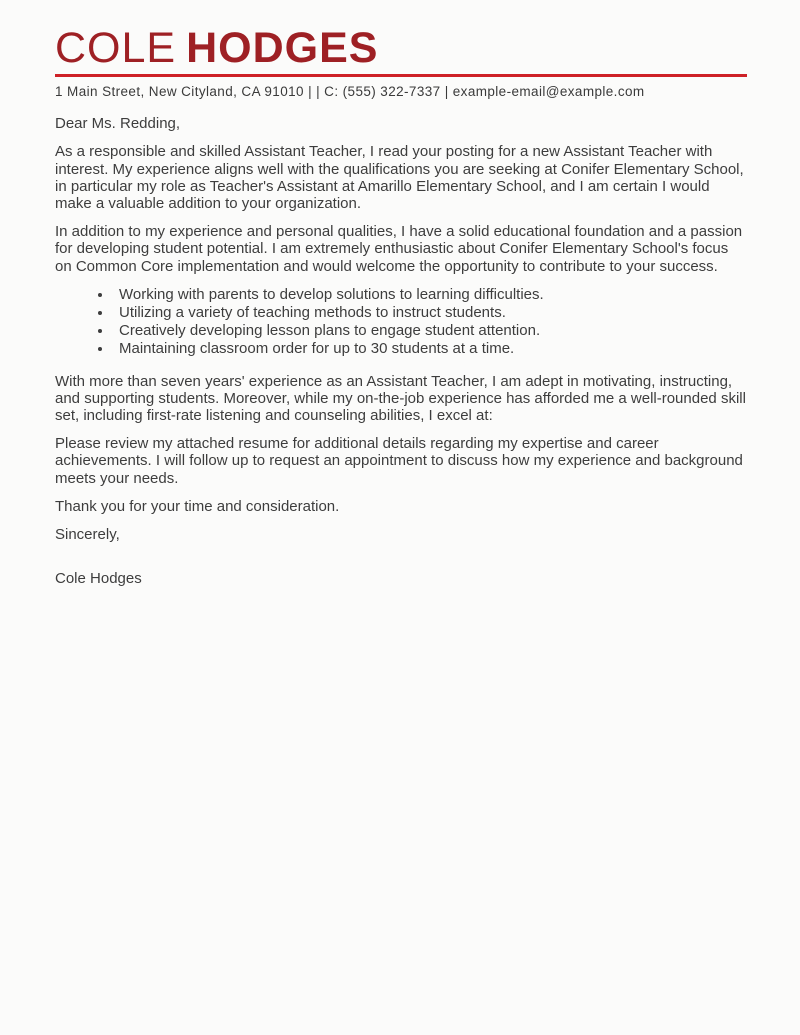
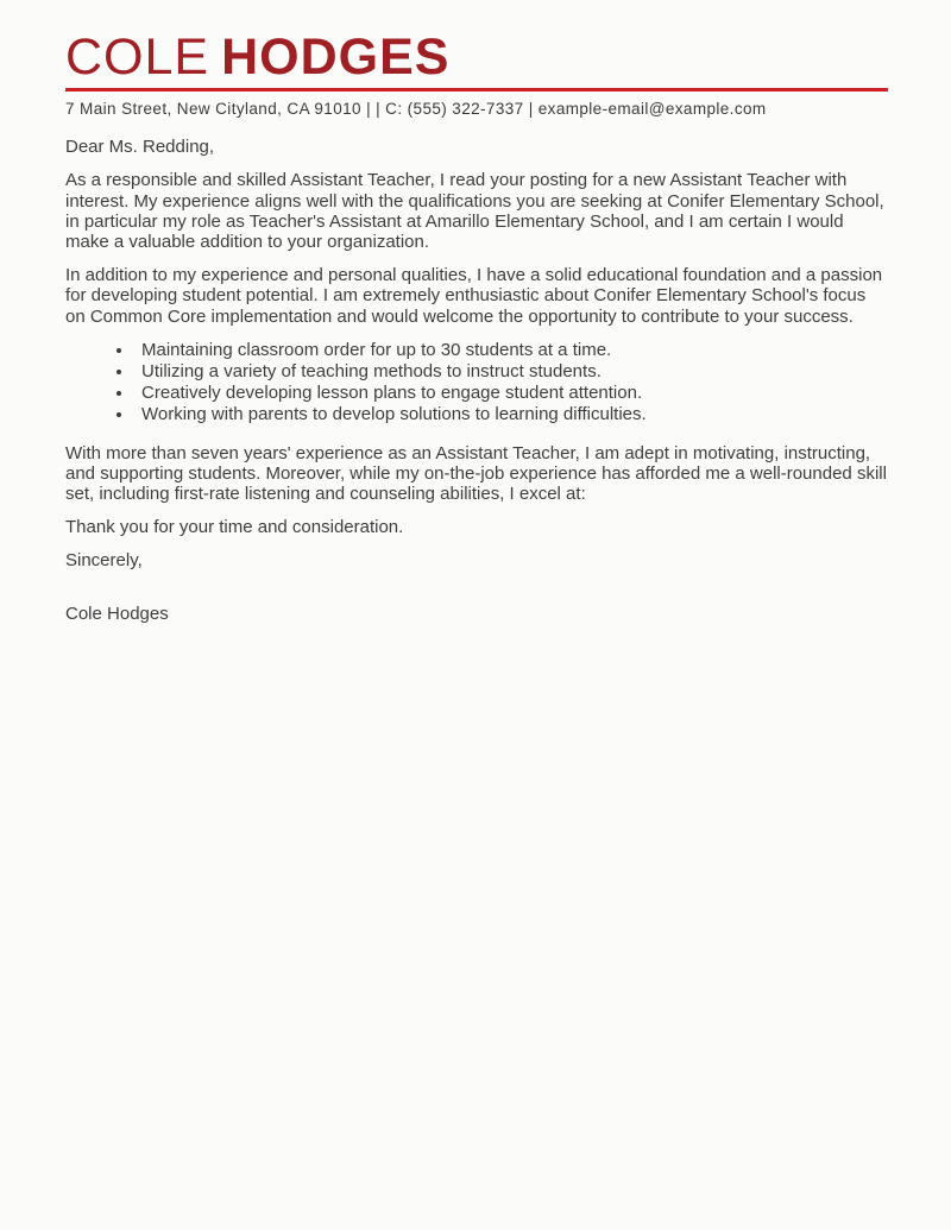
  COLE HODGES
- 1 Main Street, New Cityland, CA 91010 | | C: (555) 322-7337 | example-email@example.com
+ 7 Main Street, New Cityland, CA 91010 | | C: (555) 322-7337 | example-email@example.com
  Dear Ms. Redding,
  As a responsible and skilled Assistant Teacher, I read your posting for a new Assistant Teacher with interest. My experience aligns well with the qualifications you are seeking at Conifer Elementary School, in particular my role as Teacher's Assistant at Amarillo Elementary School, and I am certain I would make a valuable addition to your organization.
  In addition to my experience and personal qualities, I have a solid educational foundation and a passion for developing student potential. I am extremely enthusiastic about Conifer Elementary School's focus on Common Core implementation and would welcome the opportunity to contribute to your success.
- Working with parents to develop solutions to learning difficulties.
+ Maintaining classroom order for up to 30 students at a time.
  Utilizing a variety of teaching methods to instruct students.
  Creatively developing lesson plans to engage student attention.
- Maintaining classroom order for up to 30 students at a time.
+ Working with parents to develop solutions to learning difficulties.
  With more than seven years' experience as an Assistant Teacher, I am adept in motivating, instructing, and supporting students. Moreover, while my on-the-job experience has afforded me a well-rounded skill set, including first-rate listening and counseling abilities, I excel at:
- Please review my attached resume for additional details regarding my expertise and career achievements. I will follow up to request an appointment to discuss how my experience and background meets your needs.
  Thank you for your time and consideration.
  Sincerely,
  Cole Hodges
